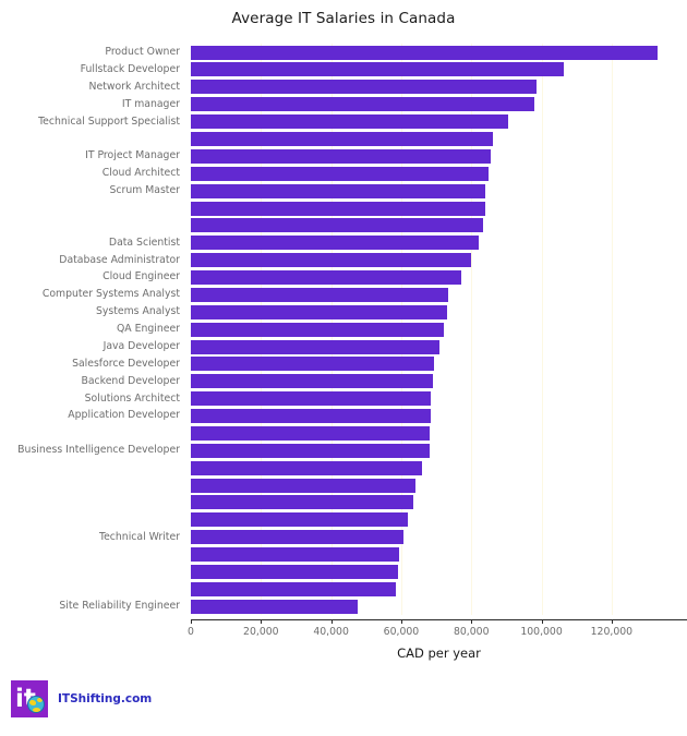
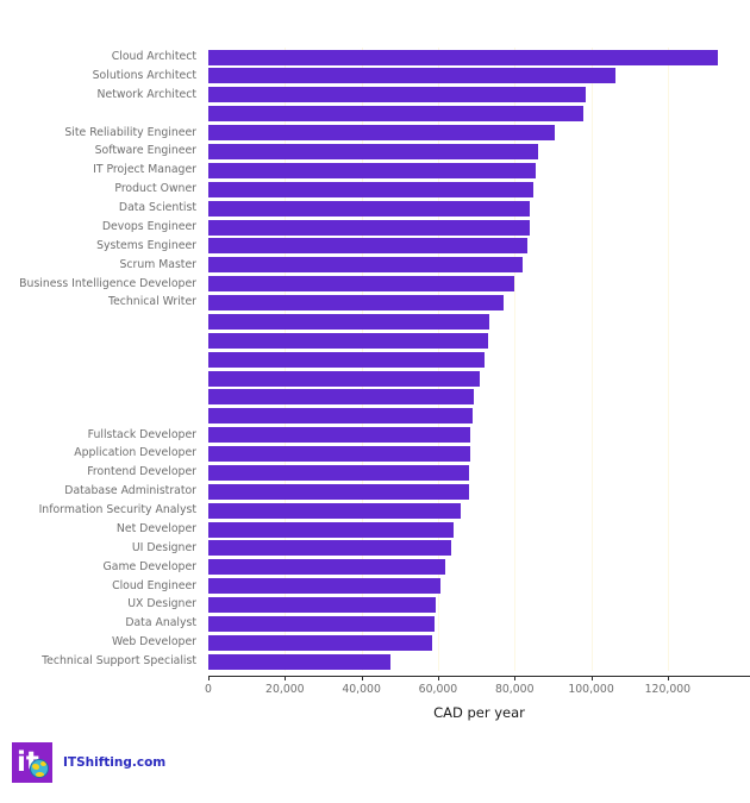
- Average IT Salaries in Canada
- Product Owner
+ Cloud Architect
- Fullstack Developer
+ Solutions Architect
  Network Architect
- IT manager
- Technical Support Specialist
+ Site Reliability Engineer
+ Software Engineer
  IT Project Manager
- Cloud Architect
+ Product Owner
- Scrum Master
+ Data Scientist
+ Devops Engineer
+ Systems Engineer
- Data Scientist
+ Scrum Master
- Database Administrator
+ Business Intelligence Developer
- Cloud Engineer
+ Technical Writer
- Computer Systems Analyst
- Systems Analyst
- QA Engineer
- Java Developer
- Salesforce Developer
- Backend Developer
- Solutions Architect
+ Fullstack Developer
  Application Developer
+ Frontend Developer
- Business Intelligence Developer
+ Database Administrator
+ Information Security Analyst
+ Net Developer
+ UI Designer
+ Game Developer
- Technical Writer
+ Cloud Engineer
+ UX Designer
+ Data Analyst
+ Web Developer
- Site Reliability Engineer
+ Technical Support Specialist
  0
  20,000
  40,000
  60,000
  80,000
  100,000
  120,000
  CAD per year
  ITShifting.com
